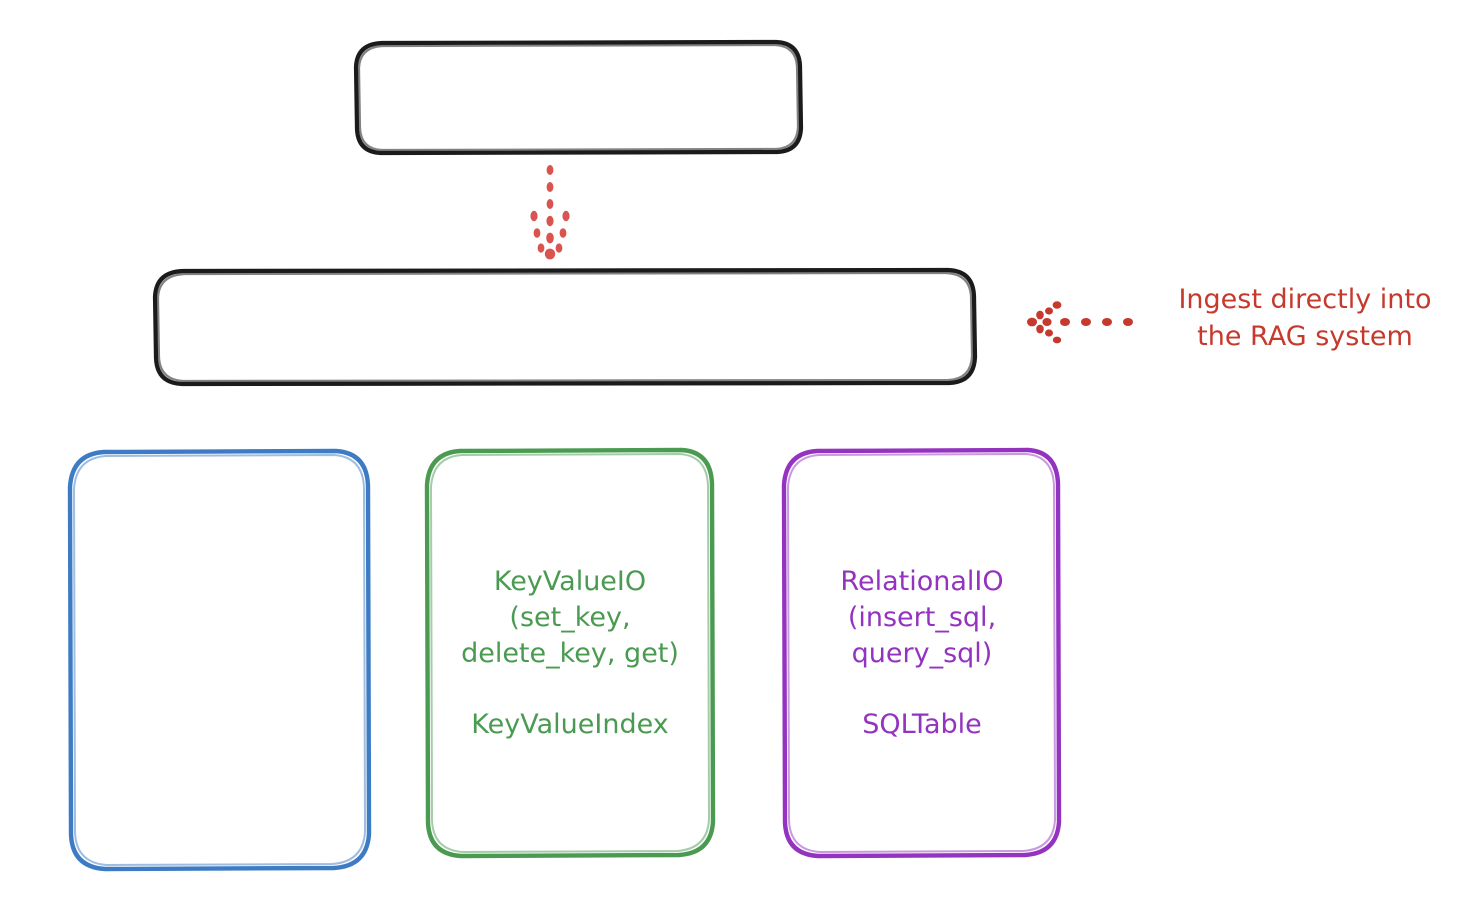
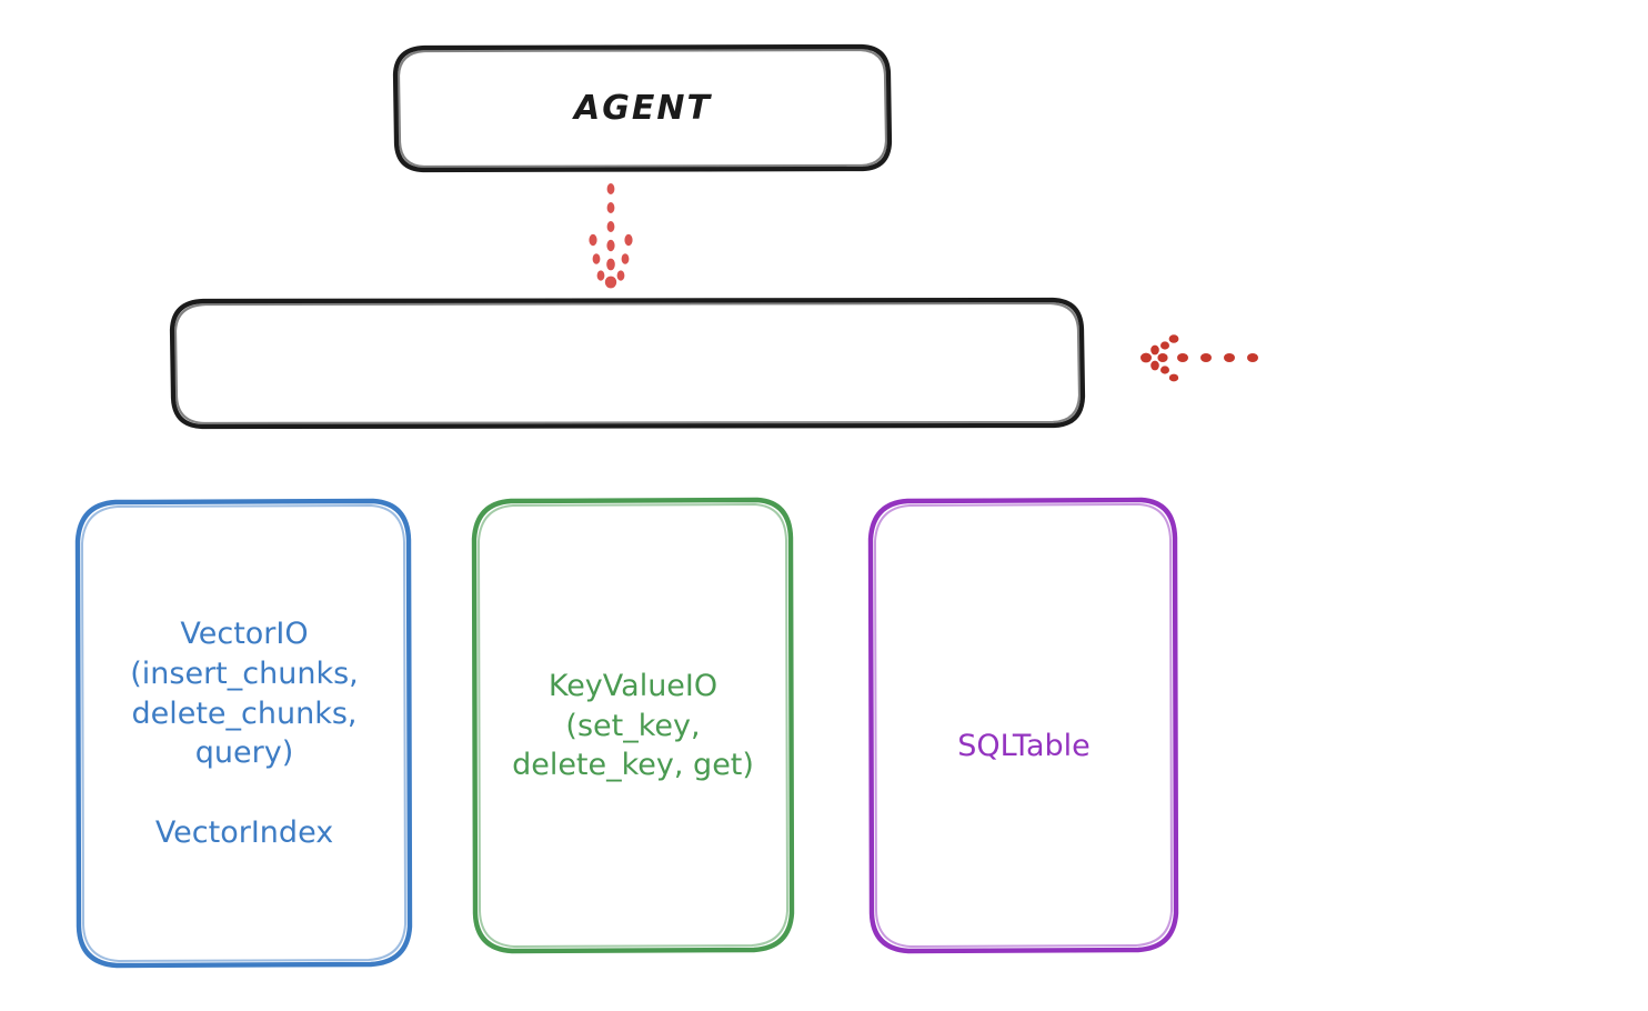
+ AGENT
+ VectorIO
+ (insert_chunks,
+ delete_chunks,
+ query)
+ VectorIndex
  KeyValueIO
  (set_key,
  delete_key, get)
- KeyValueIndex
- RelationalIO
- (insert_sql,
- query_sql)
  SQLTable
- Ingest directly into
- the RAG system
